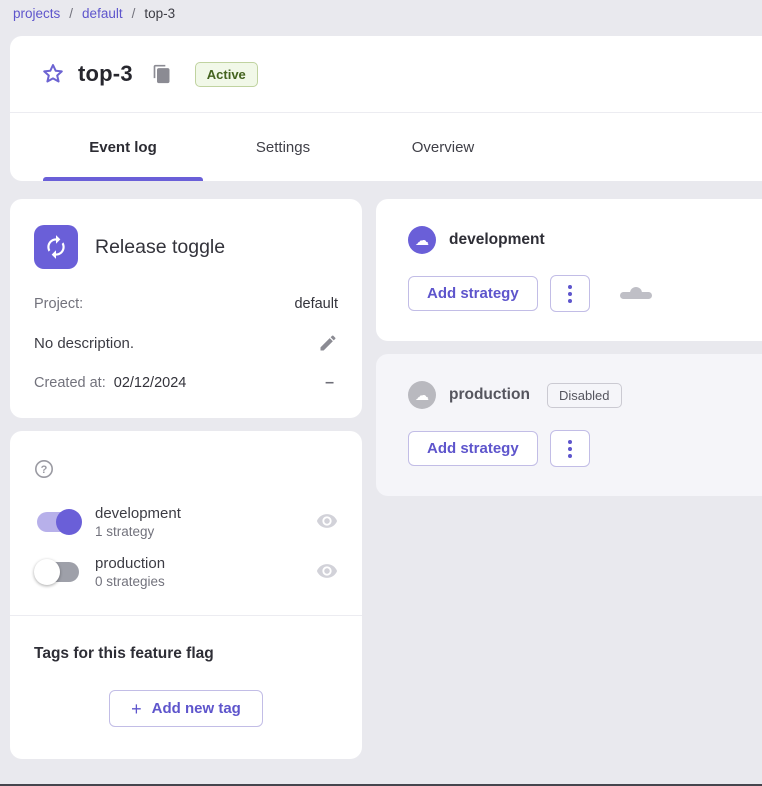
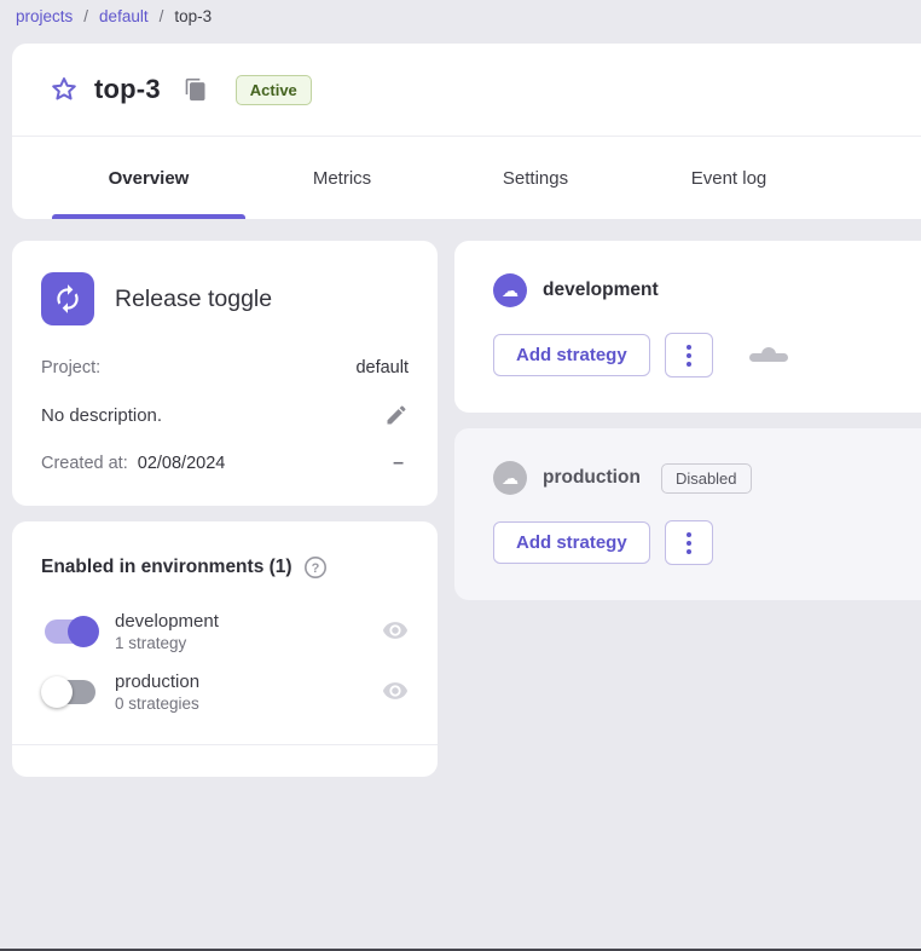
  projects
  /
  default
  /
  top-3
  top-3
  Active
- Event log
+ Overview
+ Metrics
  Settings
- Overview
+ Event log
  Release toggle
  Project:
  default
  No description.
  Created at:
- 02/12/2024
+ 02/08/2024
  –
+ Enabled in environments (1)
  ?
  development
  1 strategy
  production
  0 strategies
- Tags for this feature flag
- +
- Add new tag
  ☁
  development
  Add strategy
  ☁
  production
  Disabled
  Add strategy
